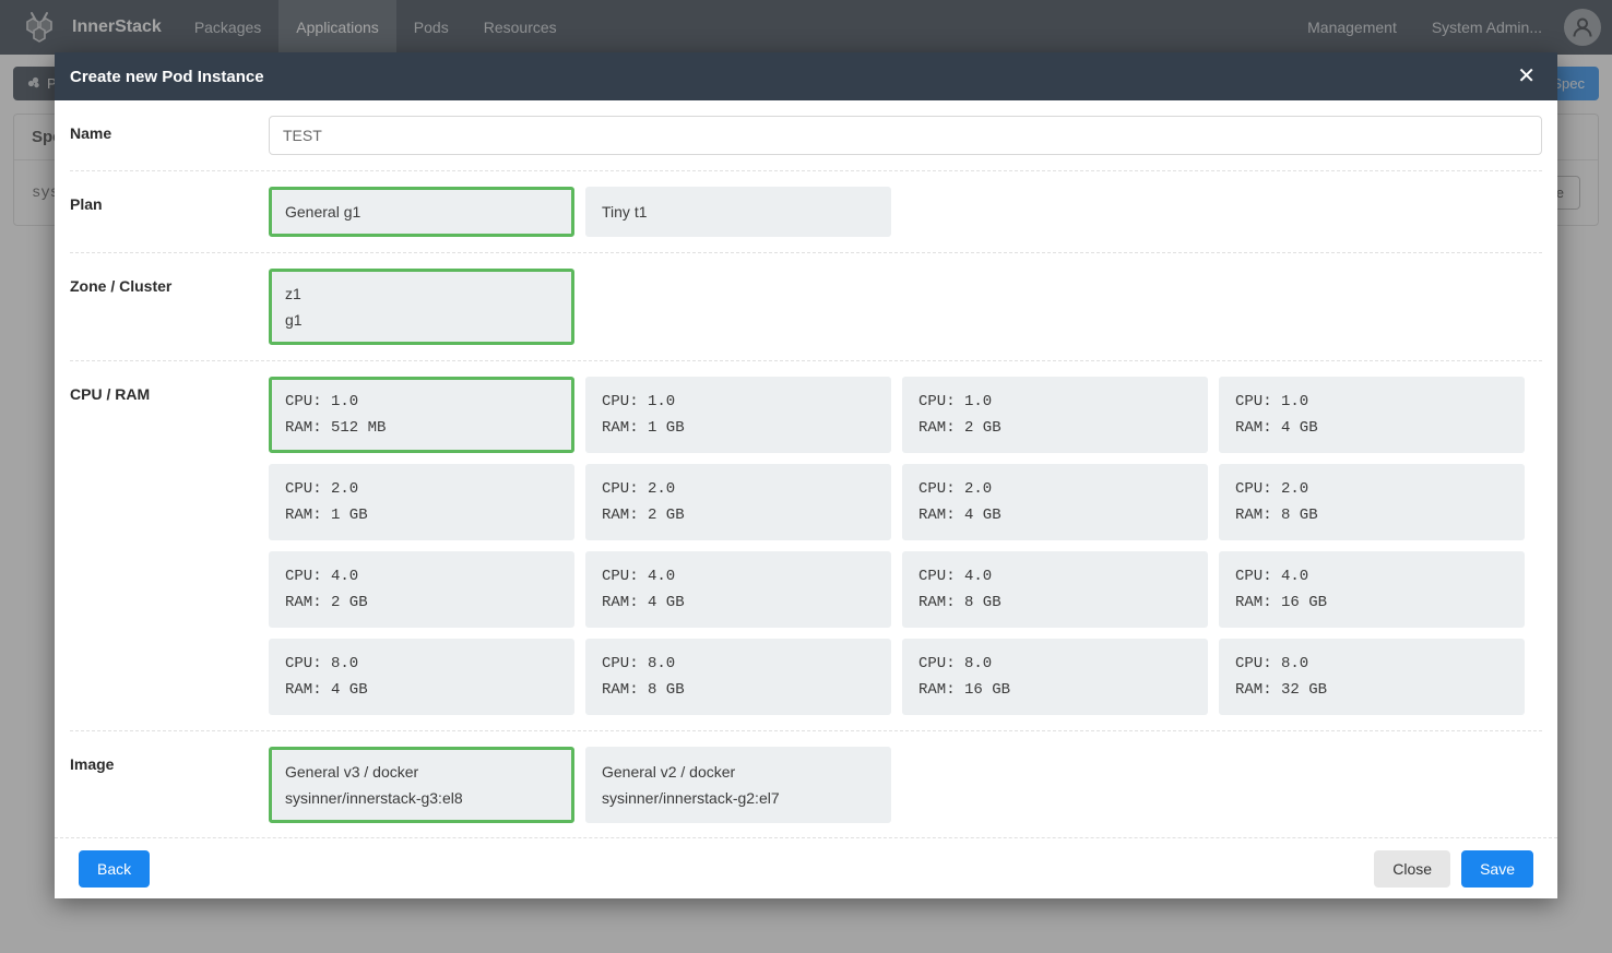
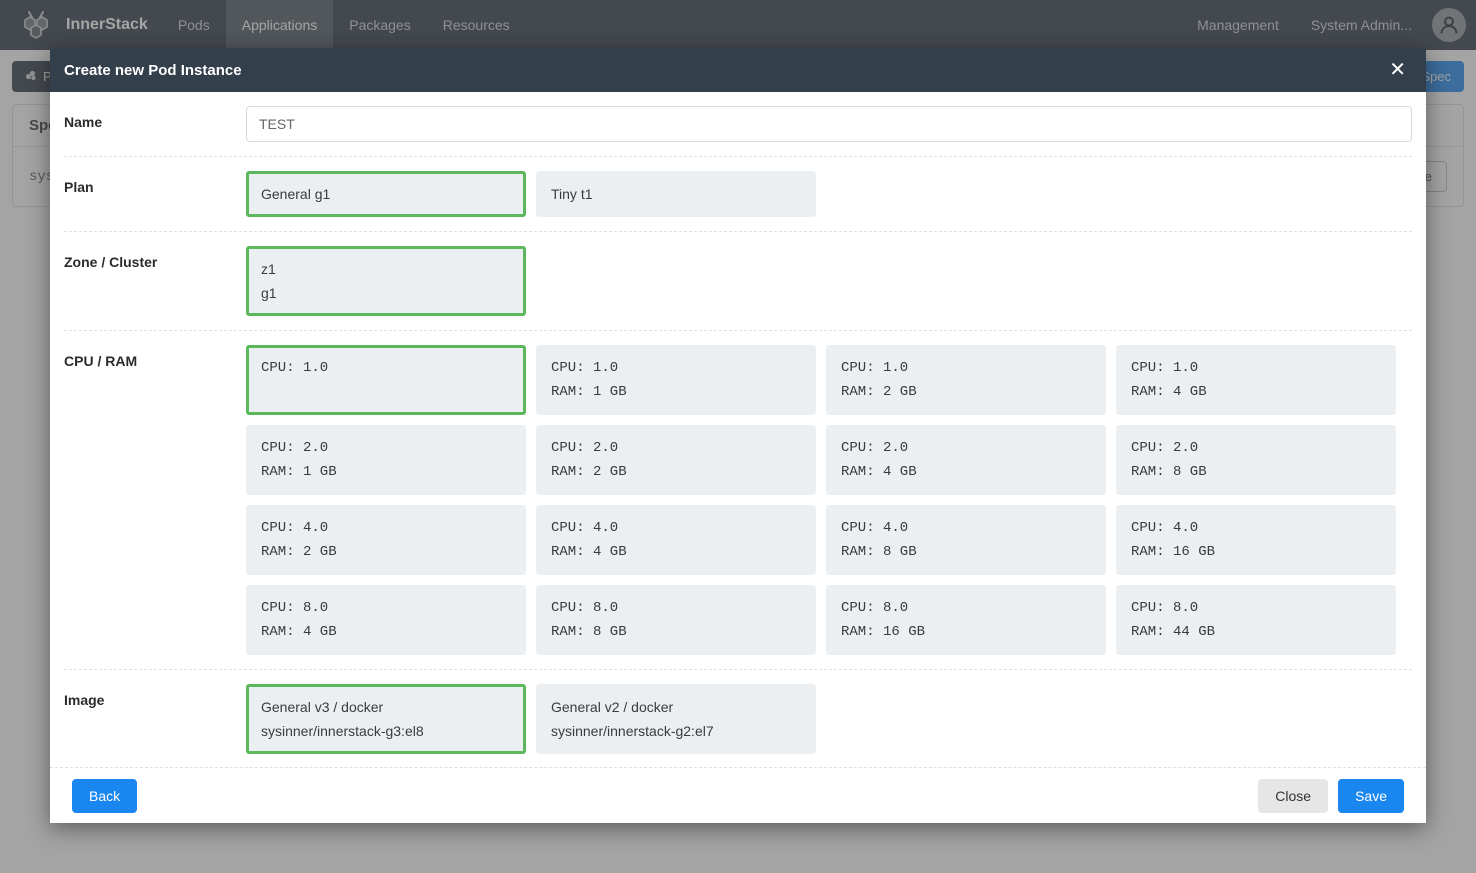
  InnerStack
- Packages
+ Pods
  Applications
- Pods
+ Packages
  Resources
  Management
  System Admin...
  pec
  Create new Pod Instance
  ✕
  Name
  TEST
  Plan
  General g1
  Tiny t1
  Zone / Cluster
  z1
  g1
  CPU / RAM
  CPU: 1.0
- RAM: 512 MB
  CPU: 1.0
  RAM: 1 GB
  CPU: 1.0
  RAM: 2 GB
  CPU: 1.0
  RAM: 4 GB
  CPU: 2.0
  RAM: 1 GB
  CPU: 2.0
  RAM: 2 GB
  CPU: 2.0
  RAM: 4 GB
  CPU: 2.0
  RAM: 8 GB
  CPU: 4.0
  RAM: 2 GB
  CPU: 4.0
  RAM: 4 GB
  CPU: 4.0
  RAM: 8 GB
  CPU: 4.0
  RAM: 16 GB
  CPU: 8.0
  RAM: 4 GB
  CPU: 8.0
  RAM: 8 GB
  CPU: 8.0
  RAM: 16 GB
  CPU: 8.0
- RAM: 32 GB
+ RAM: 44 GB
  Image
  General v3 / docker
  sysinner/innerstack-g3:el8
  General v2 / docker
  sysinner/innerstack-g2:el7
  Back
  Close
  Save
